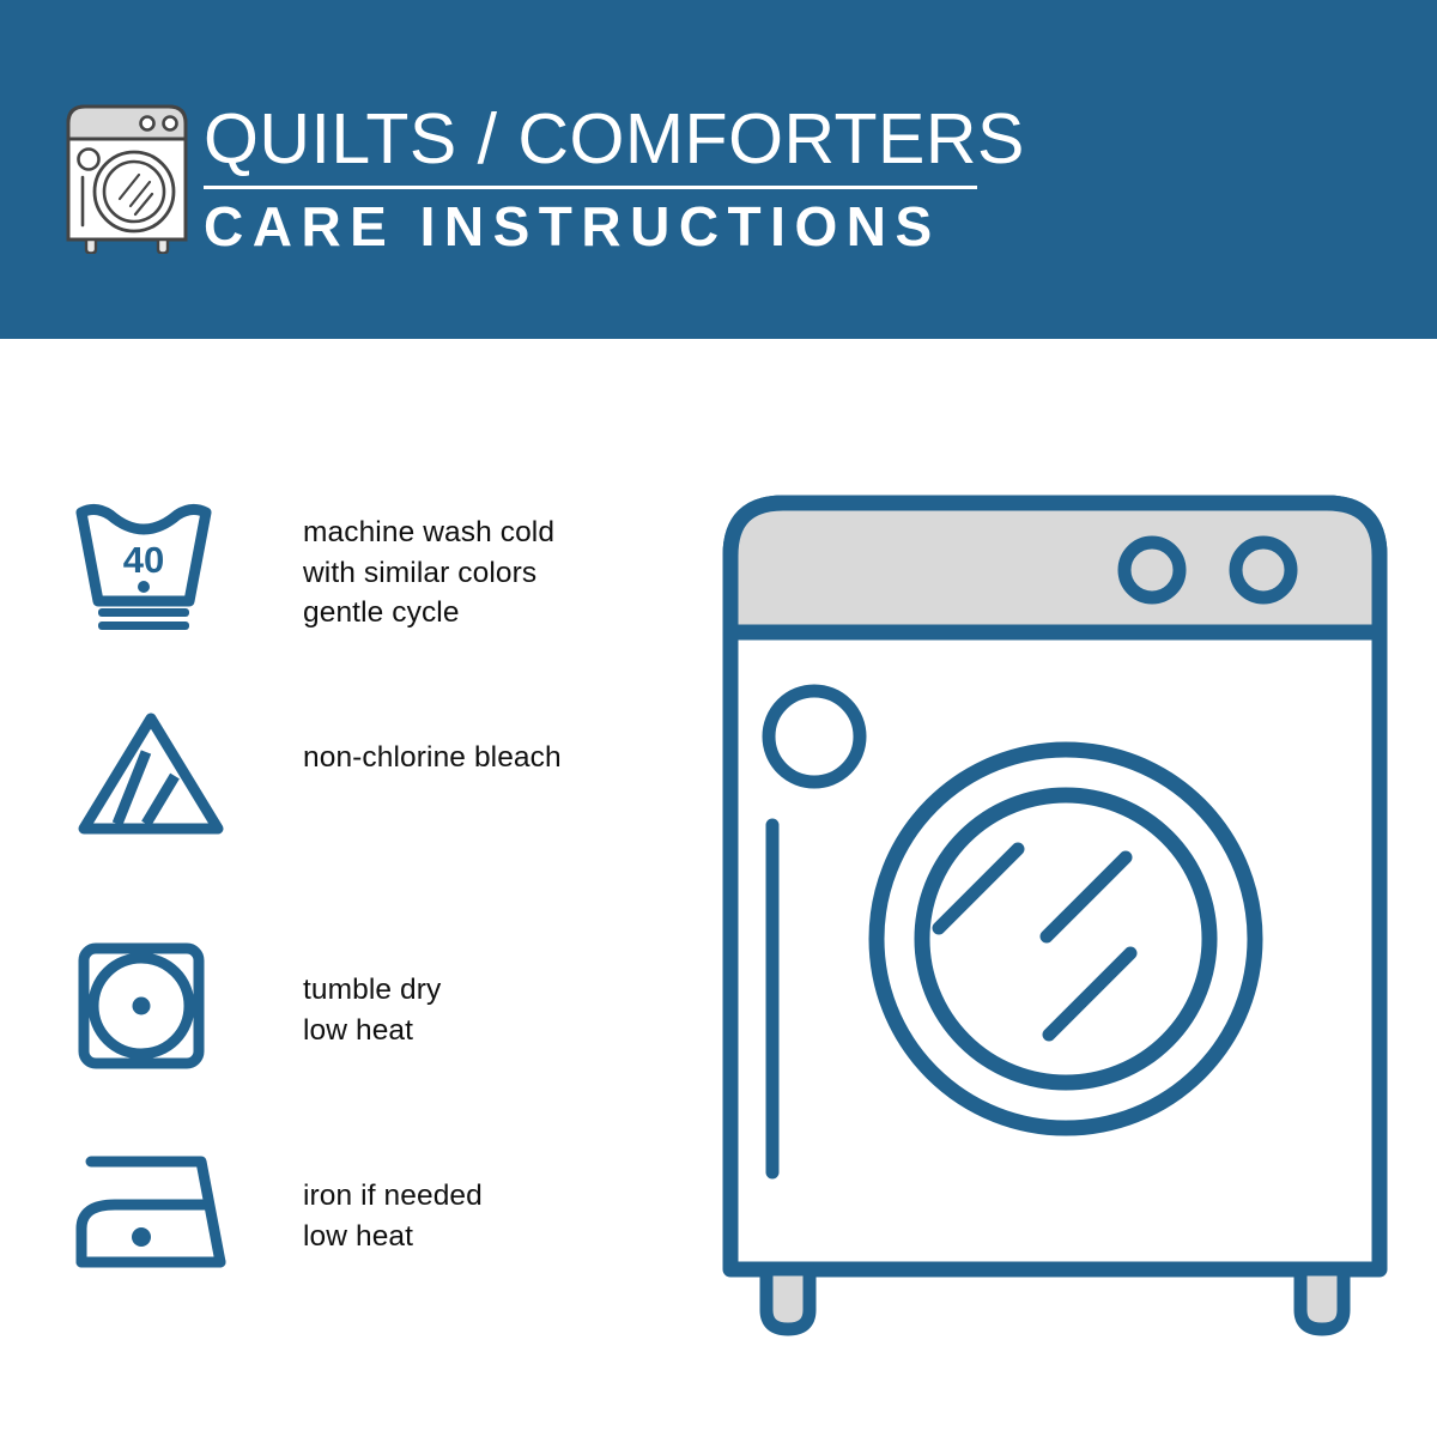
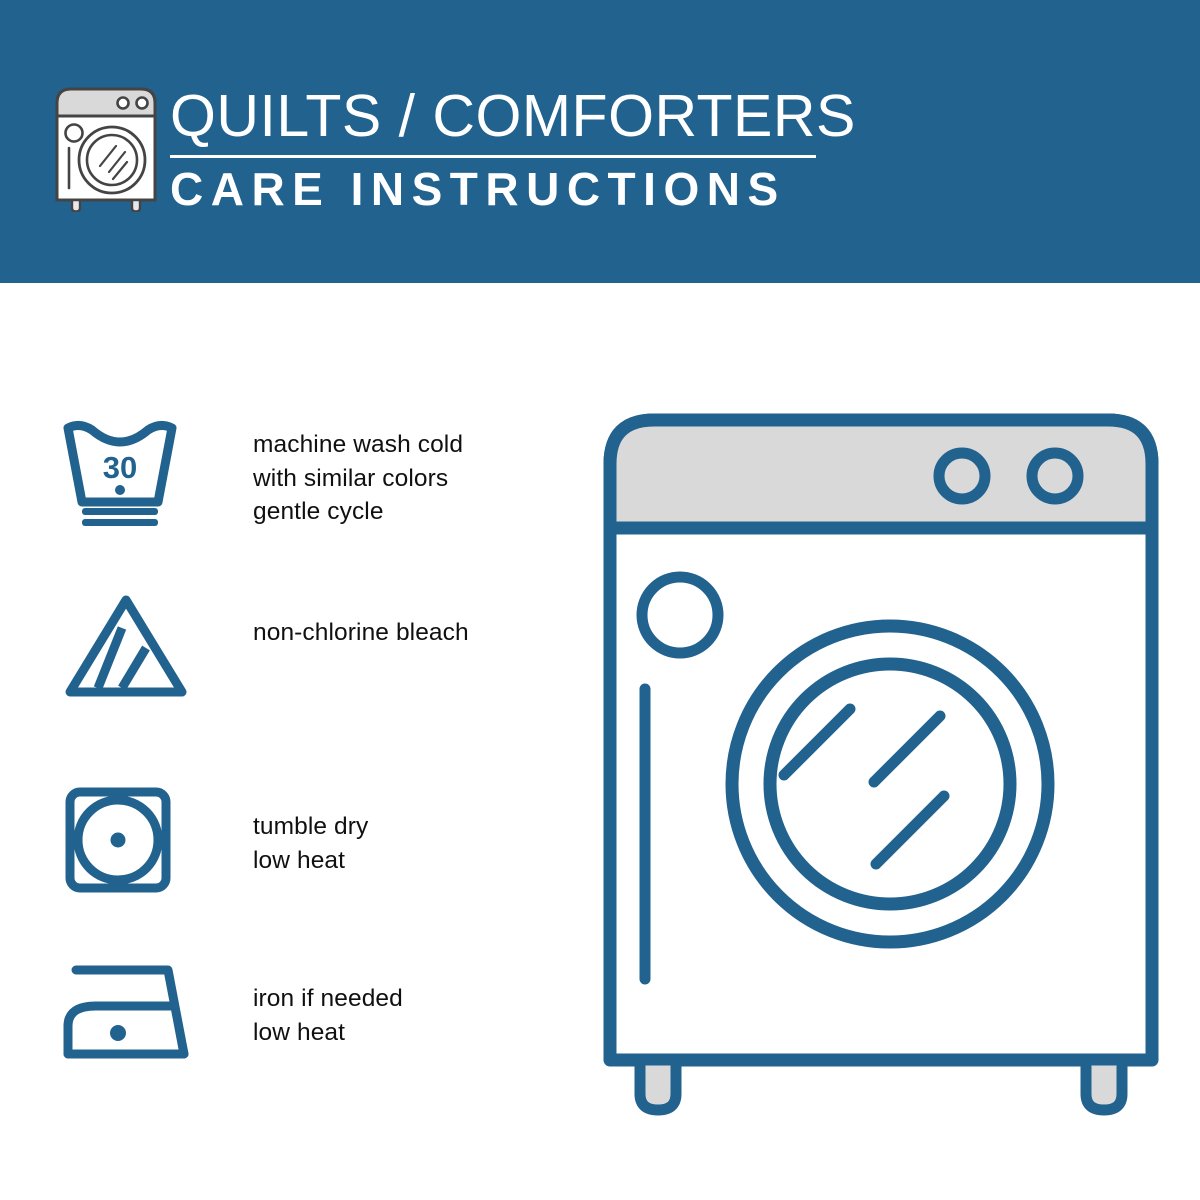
  QUILTS / COMFORTERS
  CARE INSTRUCTIONS
- 40
+ 30
  machine wash cold
  with similar colors
  gentle cycle
  non-chlorine bleach
  tumble dry
  low heat
  iron if needed
  low heat
